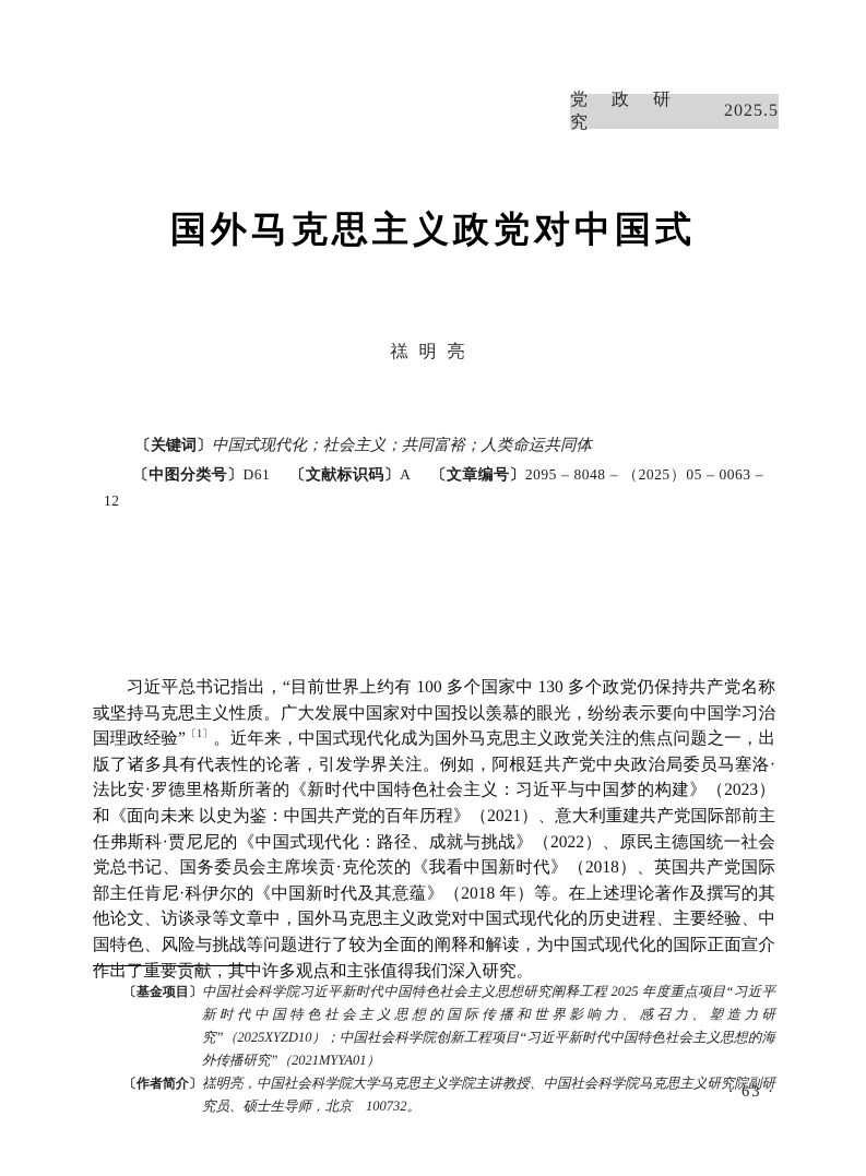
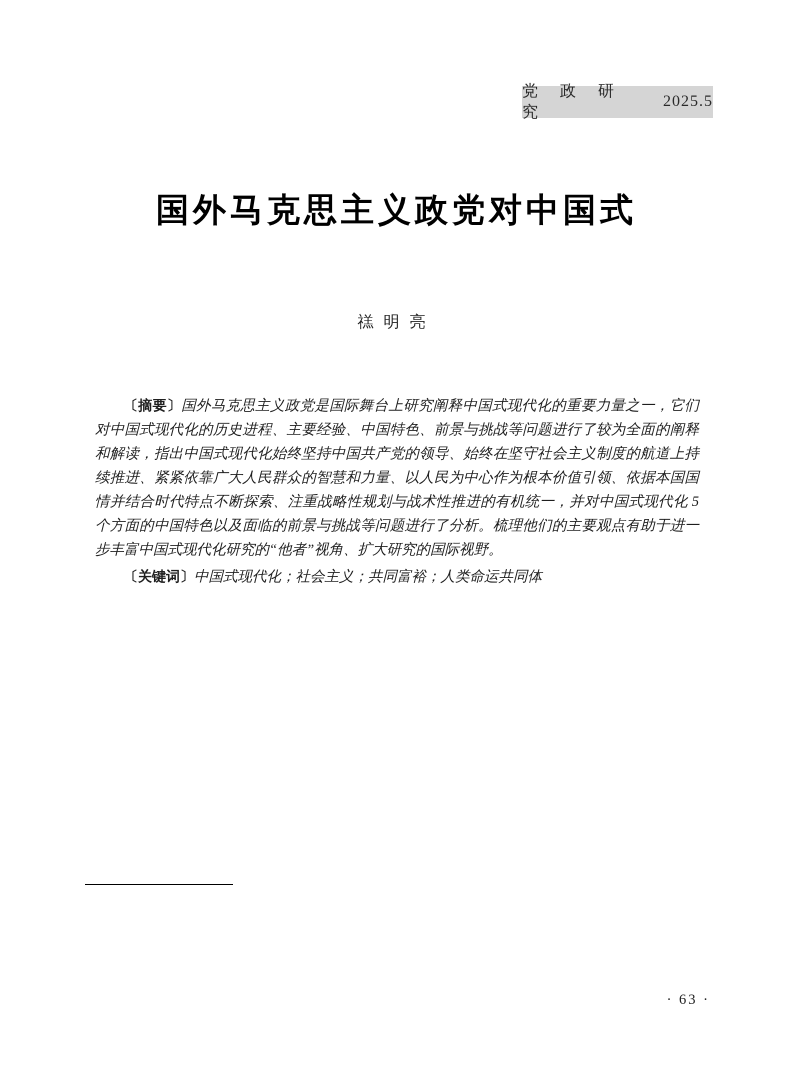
  党 政 研 究
  2025.5
  国外马克思主义政党对中国式
  禚明亮
+ 〔摘要〕国外马克思主义政党是国际舞台上研究阐释中国式现代化的重要力量之一，它们对中国式现代化的历史进程、主要经验、中国特色、前景与挑战等问题进行了较为全面的阐释和解读，指出中国式现代化始终坚持中国共产党的领导、始终在坚守社会主义制度的航道上持续推进、紧紧依靠广大人民群众的智慧和力量、以人民为中心作为根本价值引领、依据本国国情并结合时代特点不断探索、注重战略性规划与战术性推进的有机统一，并对中国式现代化 5 个方面的中国特色以及面临的前景与挑战等问题进行了分析。梳理他们的主要观点有助于进一步丰富中国式现代化研究的“他者”视角、扩大研究的国际视野。
  〔关键词〕中国式现代化；社会主义；共同富裕；人类命运共同体
- 〔中图分类号〕D61 〔文献标识码〕A 〔文章编号〕2095 – 8048 – （2025）05 – 0063 – 12
- 习近平总书记指出，“目前世界上约有 100 多个国家中 130 多个政党仍保持共产党名称或坚持马克思主义性质。广大发展中国家对中国投以羡慕的眼光，纷纷表示要向中国学习治国理政经验”〔1〕。近年来，中国式现代化成为国外马克思主义政党关注的焦点问题之一，出版了诸多具有代表性的论著，引发学界关注。例如，阿根廷共产党中央政治局委员马塞洛·法比安·罗德里格斯所著的《新时代中国特色社会主义：习近平与中国梦的构建》（2023）和《面向未来 以史为鉴：中国共产党的百年历程》（2021）、意大利重建共产党国际部前主任弗斯科·贾尼尼的《中国式现代化：路径、成就与挑战》（2022）、原民主德国统一社会党总书记、国务委员会主席埃贡·克伦茨的《我看中国新时代》（2018）、英国共产党国际部主任肯尼·科伊尔的《中国新时代及其意蕴》（2018 年）等。在上述理论著作及撰写的其他论文、访谈录等文章中，国外马克思主义政党对中国式现代化的历史进程、主要经验、中国特色、风险与挑战等问题进行了较为全面的阐释和解读，为中国式现代化的国际正面宣介作出了重要贡献，其中许多观点和主张值得我们深入研究。
- 〔基金项目〕
- 中国社会科学院习近平新时代中国特色社会主义思想研究阐释工程 2025 年度重点项目“习近平新时代中国特色社会主义思想的国际传播和世界影响力、感召力、塑造力研究”（2025XYZD10）；中国社会科学院创新工程项目“习近平新时代中国特色社会主义思想的海外传播研究”（2021MYYA01）
- 〔作者简介〕
- 禚明亮，中国社会科学院大学马克思主义学院主讲教授、中国社会科学院马克思主义研究院副研究员、硕士生导师，北京 100732。
  · 63 ·
